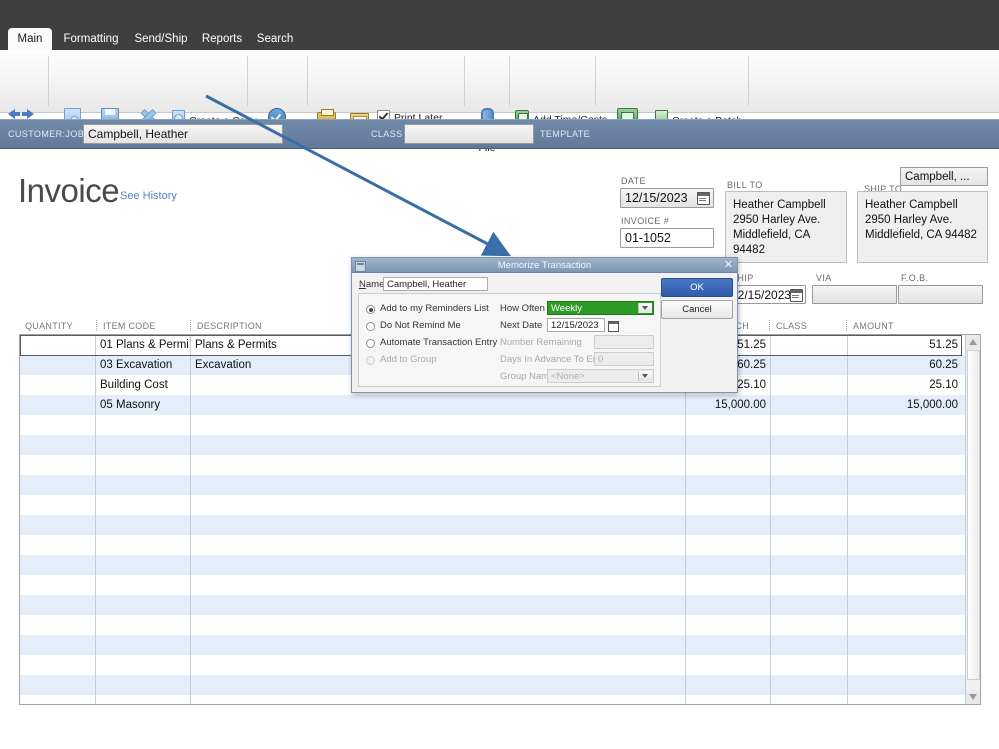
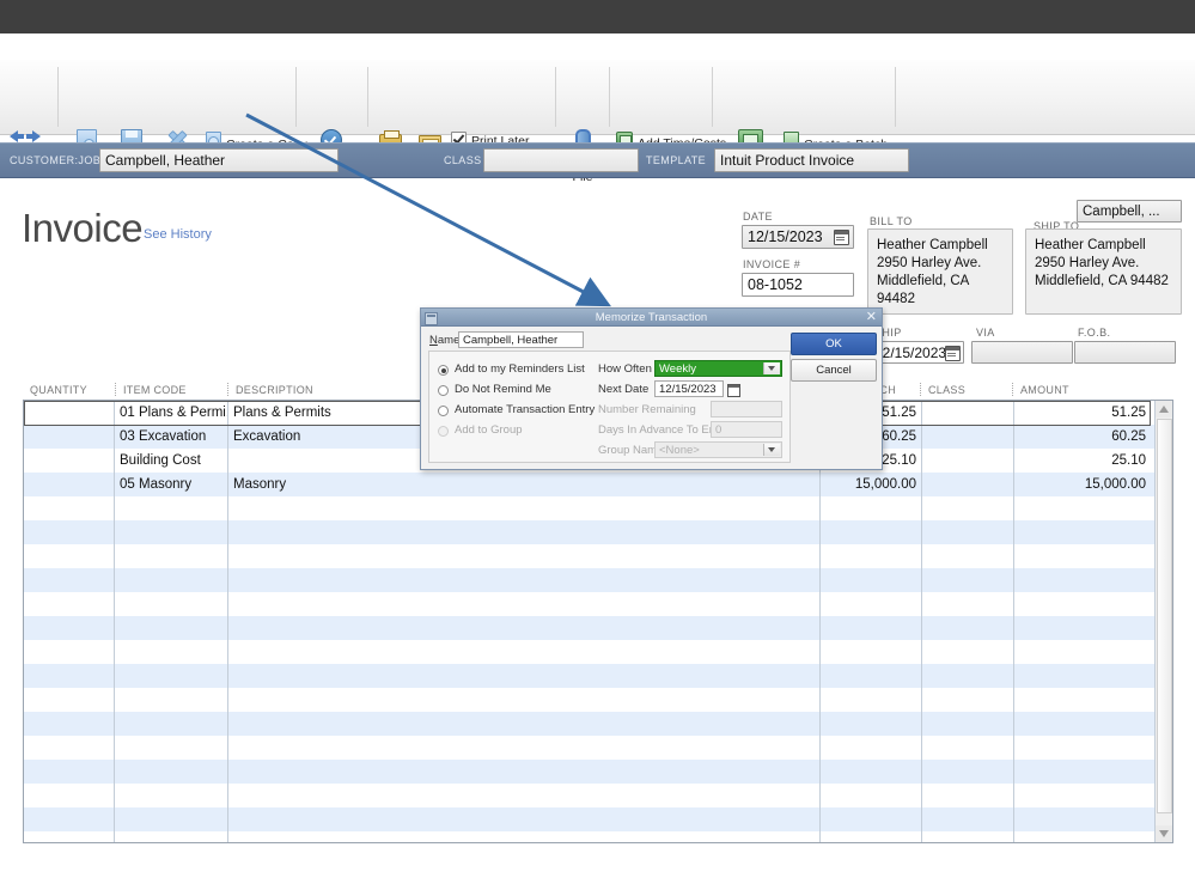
- Main
- Formatting
- Send/Ship
- Reports
- Search
  Print Later
  CUSTOMER:JOB
  Campbell, Heather
  CLASS
  TEMPLATE
+ Intuit Product Invoice
  Invoice
  See History
  DATE
  12/15/2023
  INVOICE #
- 01-1052
+ 08-1052
  BILL TO
  Heather Campbell
  2950 Harley Ave.
  Middlefield, CA 94482
  SHIP TO
  Campbell, ...
  Heather Campbell
  2950 Harley Ave.
  Middlefield, CA 94482
  HIP
  2/15/2023
  VIA
  F.O.B.
  QUANTITY
  ITEM CODE
  DESCRIPTION
  CLASS
  AMOUNT
  01 Plans & Permi
  Plans & Permits
  51.25
  51.25
  03 Excavation
  Excavation
  60.25
  60.25
  Building Cost
  25.10
  25.10
  05 Masonry
+ Masonry
  15,000.00
  15,000.00
  Memorize Transaction
  ✕
  Name
  Campbell, Heather
  Add to my Reminders List
  Do Not Remind Me
  Automate Transaction Entry
  Add to Group
  How Often
  Weekly
  Next Date
  12/15/2023
  Number Remaining
  Days In Advance To E
  0
  Group Nam
  <None>
  OK
  Cancel
